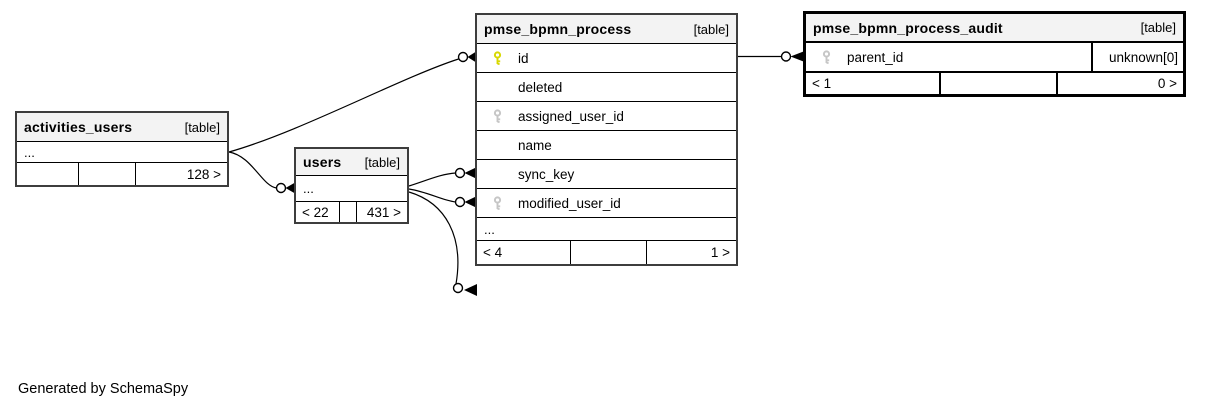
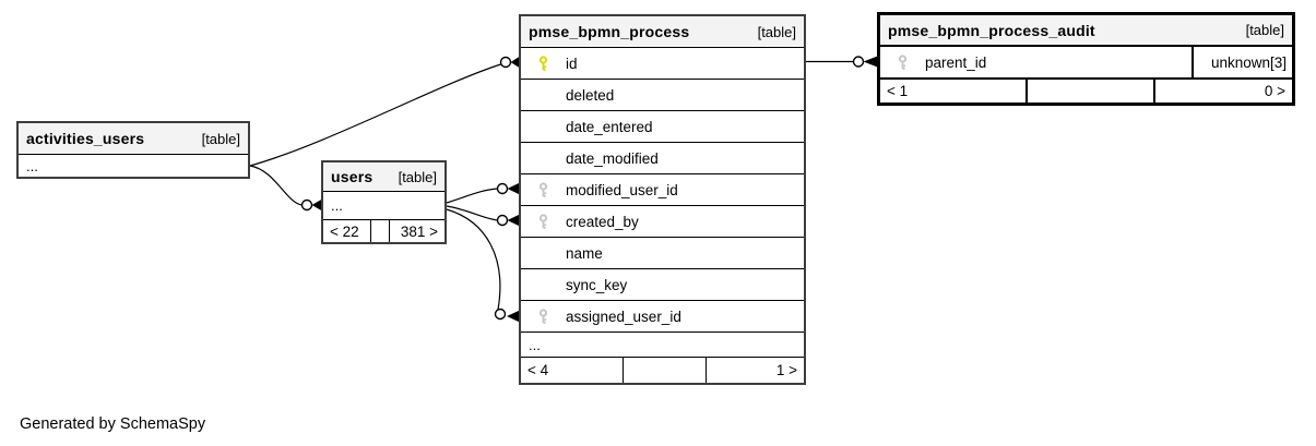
  activities_users
  [table]
  ...
- 128 >
  users
  [table]
  ...
  < 22
- 431 >
+ 381 >
  pmse_bpmn_process
  [table]
  id
  deleted
+ date_entered
+ date_modified
- assigned_user_id
+ modified_user_id
+ created_by
  name
  sync_key
- modified_user_id
+ assigned_user_id
  ...
  < 4
  1 >
  pmse_bpmn_process_audit
  [table]
  parent_id
- unknown[0]
+ unknown[3]
  < 1
  0 >
  Generated by SchemaSpy
